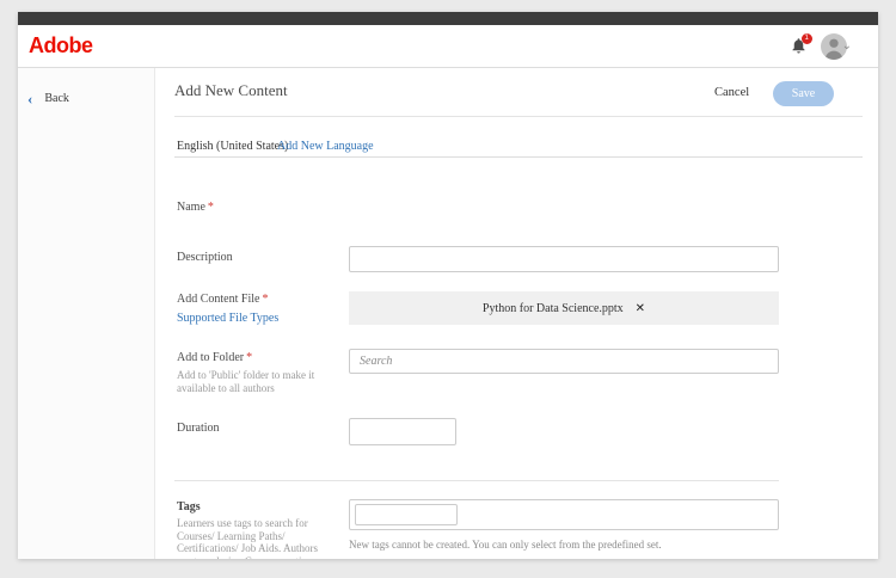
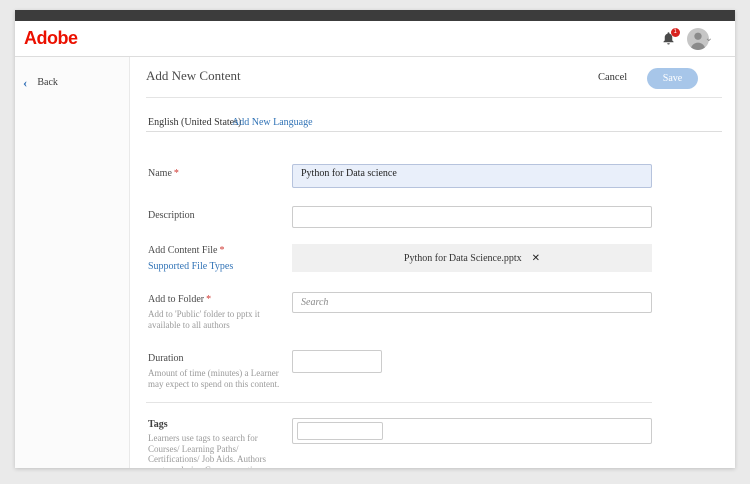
  Adobe
  ⌄
  ‹
  Back
  Add New Content
  Cancel
  Save
  English (United States)
  Add New Language
  Name *
+ Python for Data science
  Description
  Add Content File *
  Supported File Types
  Python for Data Science.pptx
  ✕
  Add to Folder *
- Add to 'Public' folder to make it available to all authors
+ Add to 'Public' folder to pptx it available to all authors
  Search
  Duration
+ Amount of time (minutes) a Learner may expect to spend on this content.
  Tags
  Learners use tags to search for Courses/ Learning Paths/ Certifications/ Job Aids. Authors
- New tags cannot be created. You can only select from the predefined set.
